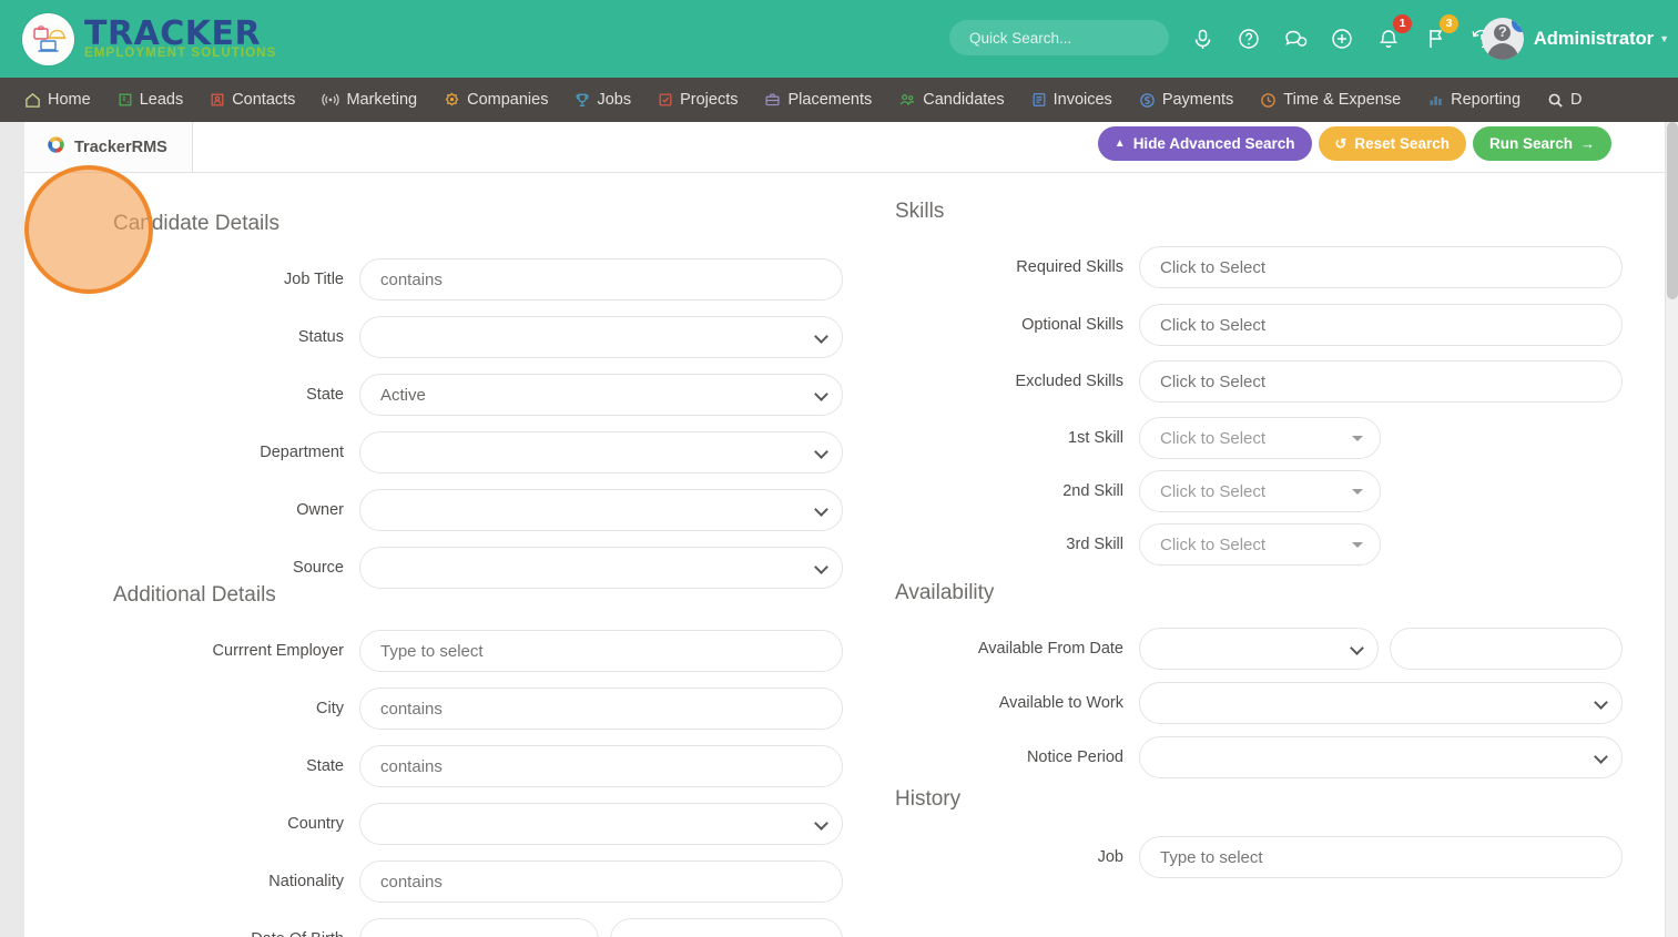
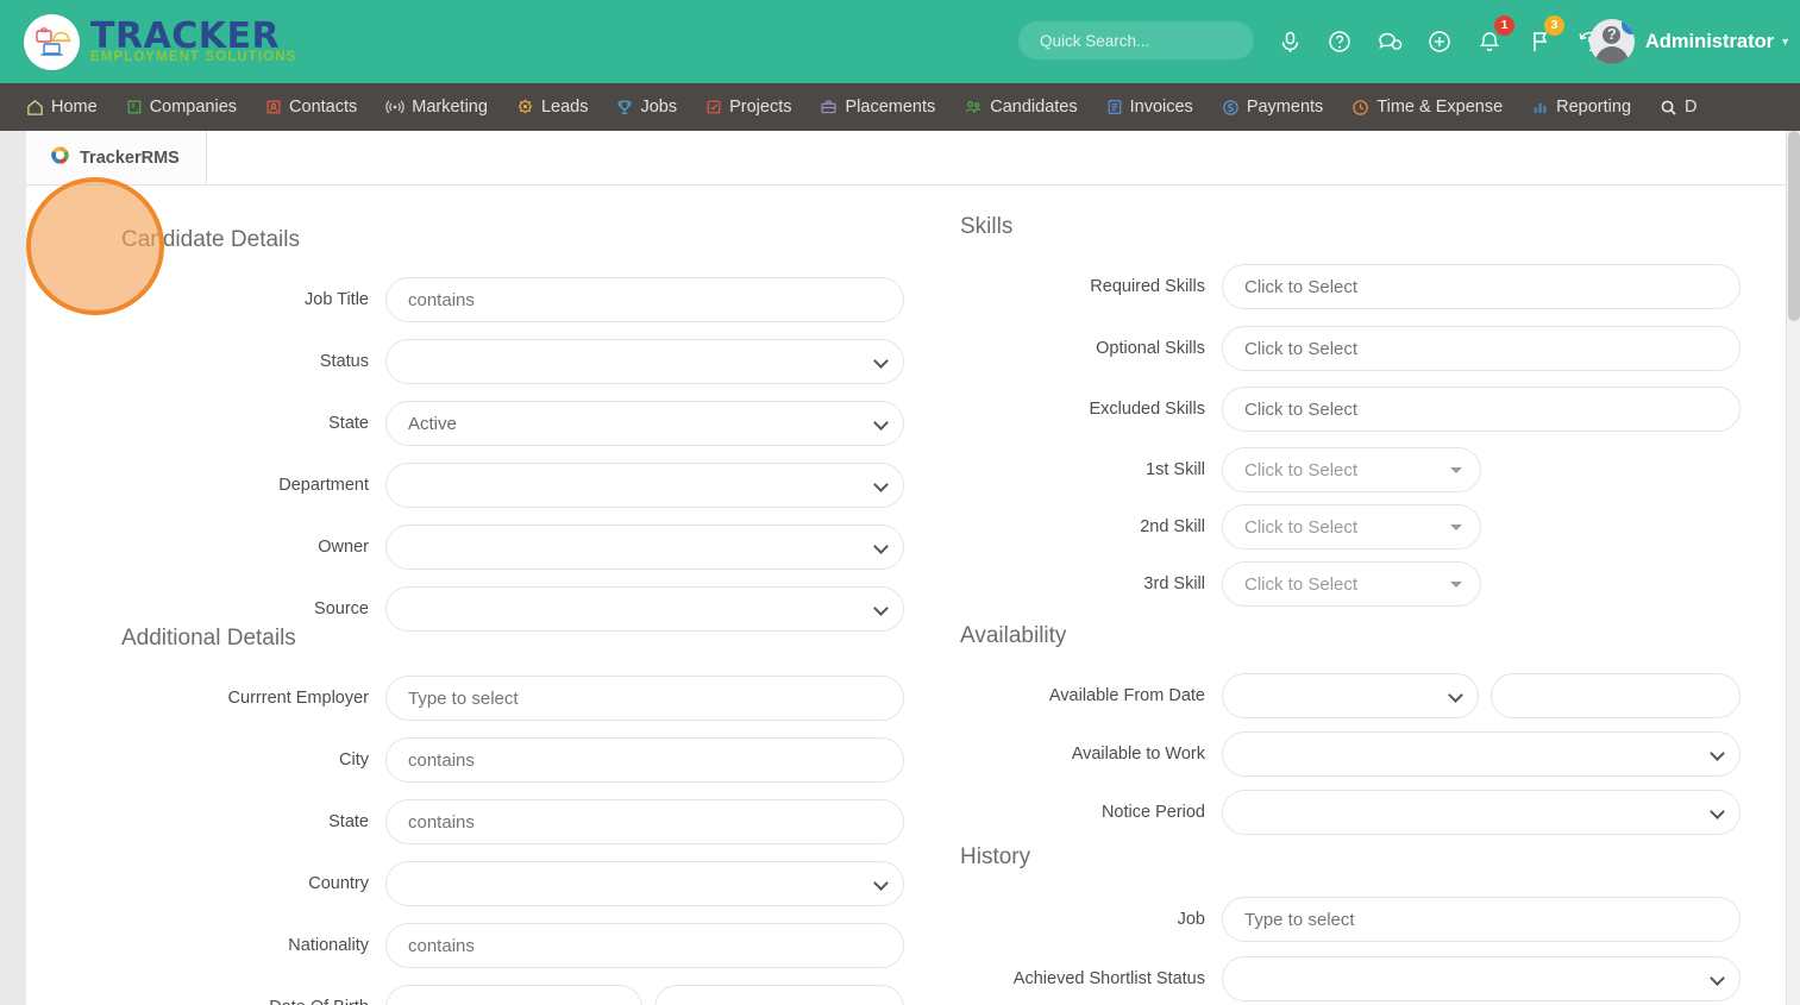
  TRACKER
  EMPLOYMENT SOLUTIONS
  Quick Search...
  1
  3
  ?
  2
  Administrator
  ▼
  Home
- Leads
+ Companies
  Contacts
  Marketing
- Companies
+ Leads
  Jobs
  Projects
  Placements
  Candidates
  Invoices
  Payments
  Time & Expense
  Reporting
  D
  TrackerRMS
- ▲
- Hide Advanced Search
- ↺
- Reset Search
- Run Search
- →
  Candidate Details
  Job Title
  contains
  Status
  State
  Active
  Department
  Owner
  Source
  Additional Details
  Currrent Employer
  Type to select
  City
  contains
  State
  contains
  Country
  Nationality
  contains
  Skills
  Required Skills
  Click to Select
  Optional Skills
  Click to Select
  Excluded Skills
  Click to Select
  1st Skill
  Click to Select
  2nd Skill
  Click to Select
  3rd Skill
  Click to Select
  Availability
  Available From Date
  Available to Work
  Notice Period
  History
  Job
  Type to select
+ Achieved Shortlist Status
